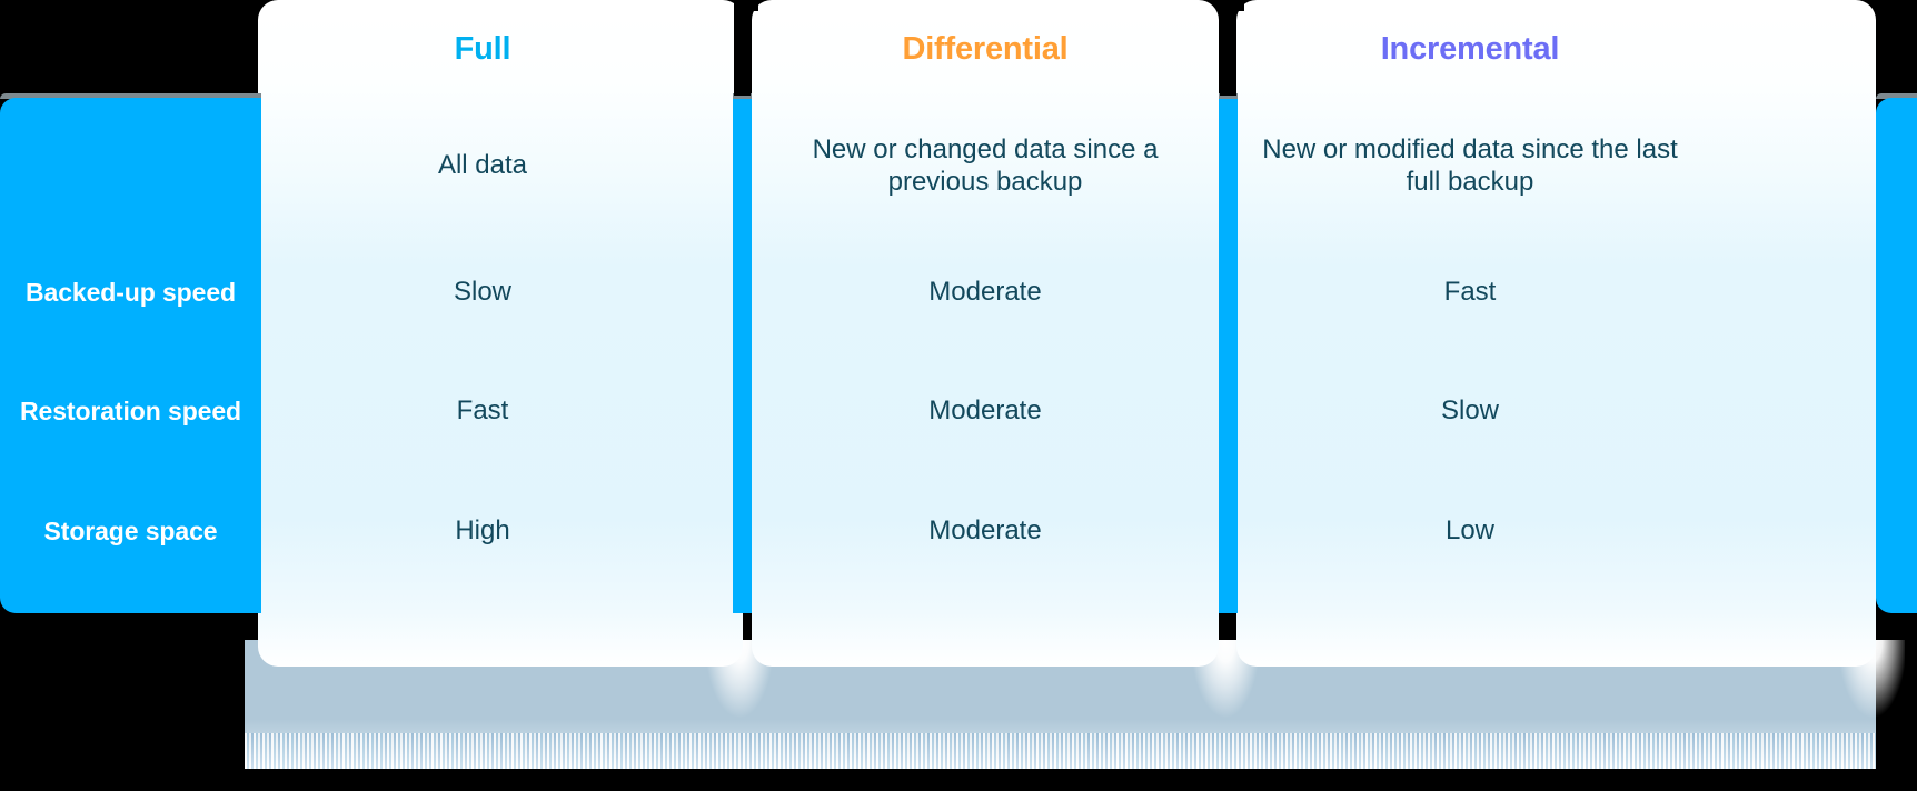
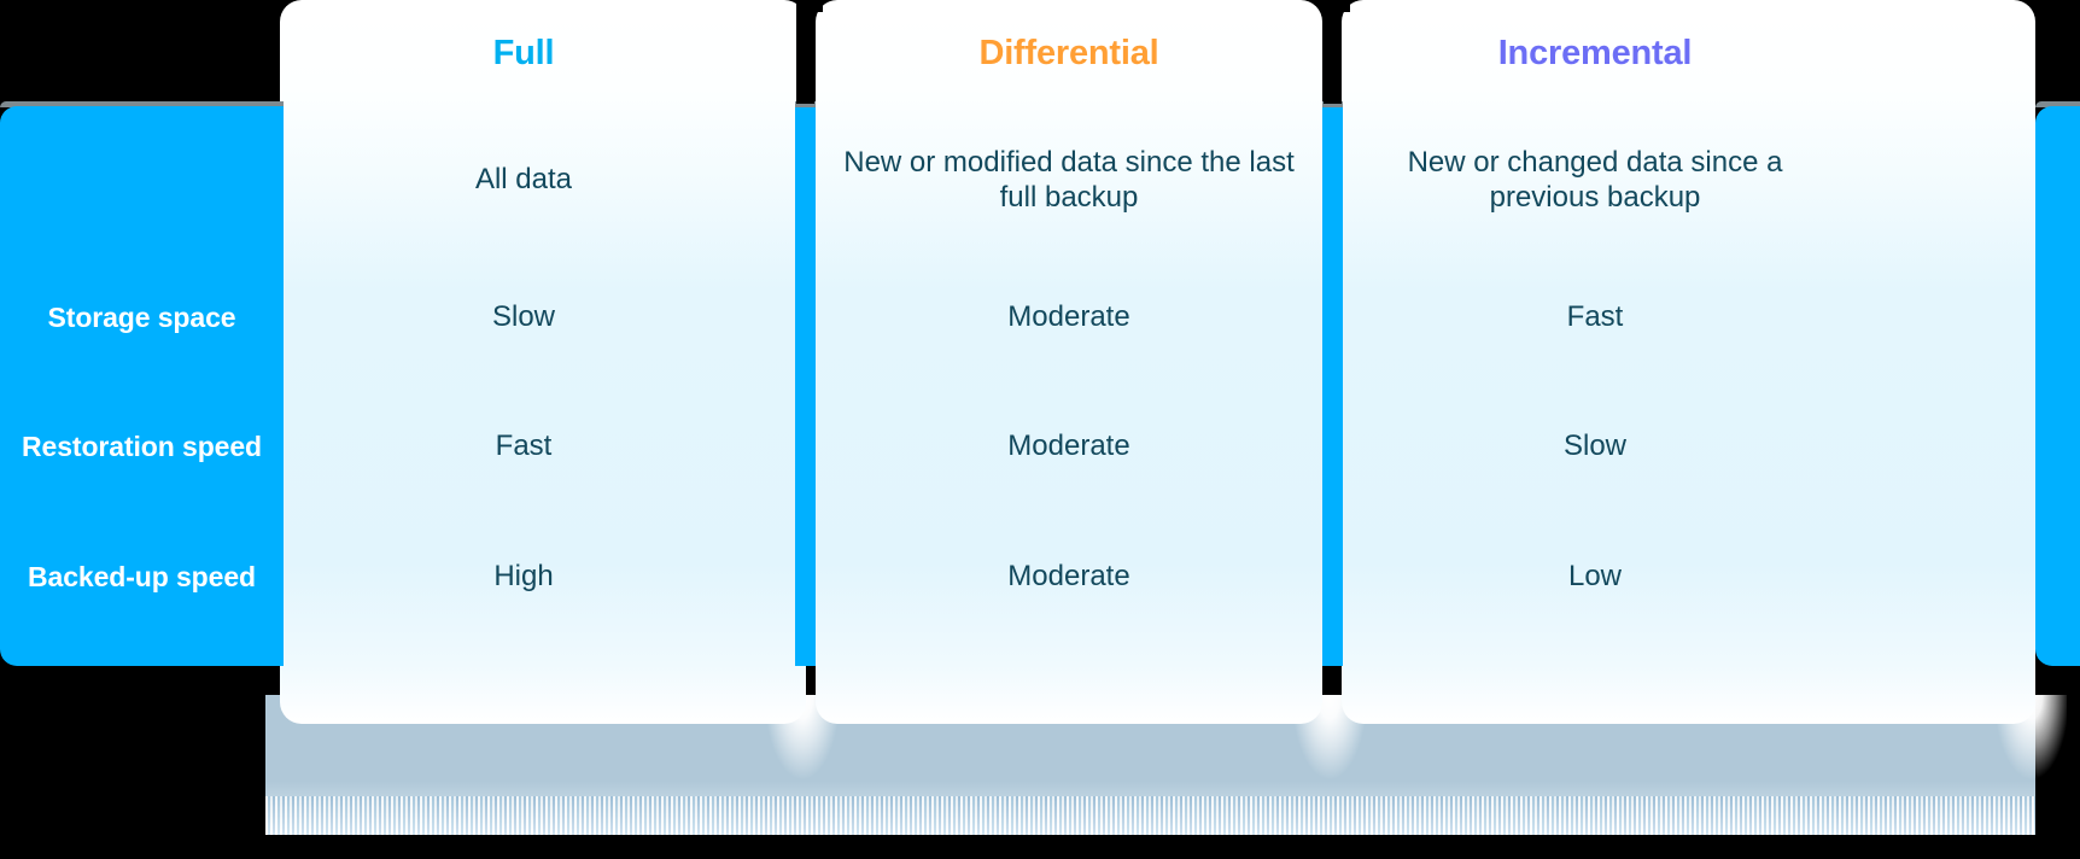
  Full
  All data
  Slow
  Fast
  High
  Differential
- New or changed data since a previous backup
+ New or modified data since the last full backup
  Moderate
  Moderate
  Moderate
  Incremental
- New or modified data since the last full backup
+ New or changed data since a previous backup
  Fast
  Slow
  Low
- Backed-up speed
+ Storage space
  Restoration speed
- Storage space
+ Backed-up speed
